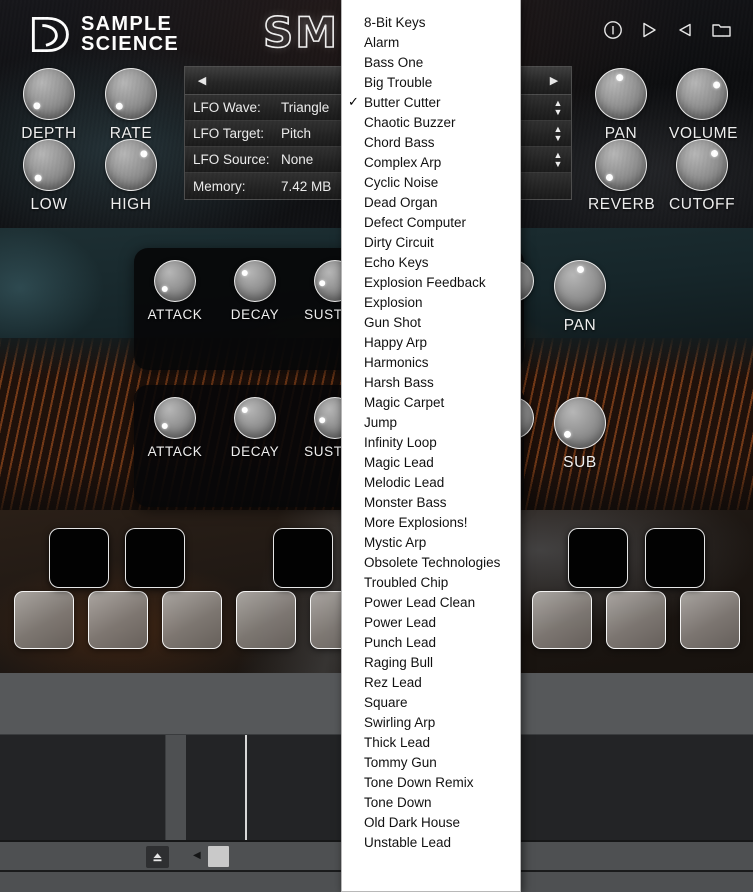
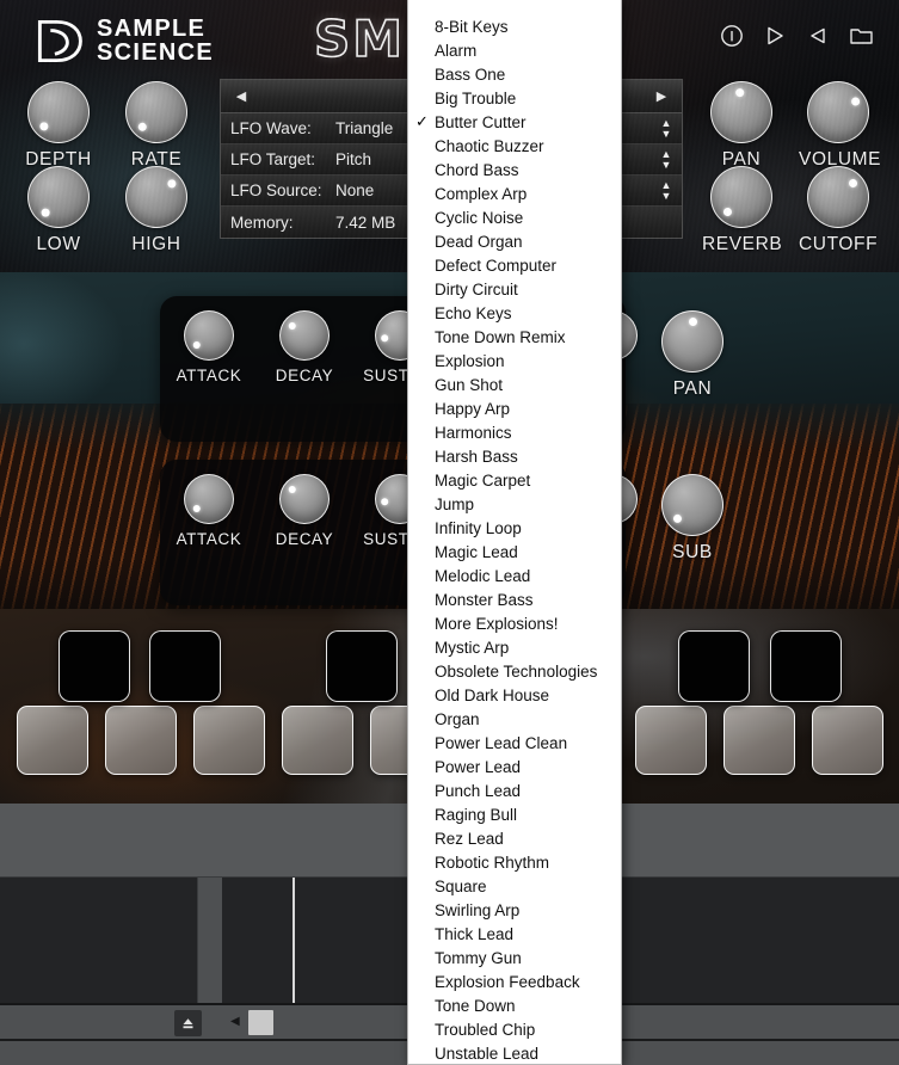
  ATTACK
  DECAY
  ATTACK
  DECAY
  PAN
  SUB
  ◀
  8-Bit Keys
  Alarm
  Bass One
  Big Trouble
  ✓
  Butter Cutter
  Chaotic Buzzer
  Chord Bass
  Complex Arp
  Cyclic Noise
  Dead Organ
  Defect Computer
  Dirty Circuit
  Echo Keys
- Explosion Feedback
+ Tone Down Remix
  Explosion
  Gun Shot
  Happy Arp
  Harmonics
  Harsh Bass
  Magic Carpet
  Jump
  Infinity Loop
  Magic Lead
  Melodic Lead
  Monster Bass
  More Explosions!
  Mystic Arp
  Obsolete Technologies
- Troubled Chip
+ Old Dark House
+ Organ
  Power Lead Clean
  Power Lead
  Punch Lead
  Raging Bull
  Rez Lead
+ Robotic Rhythm
  Square
  Swirling Arp
  Thick Lead
  Tommy Gun
- Tone Down Remix
+ Explosion Feedback
  Tone Down
- Old Dark House
+ Troubled Chip
  Unstable Lead
